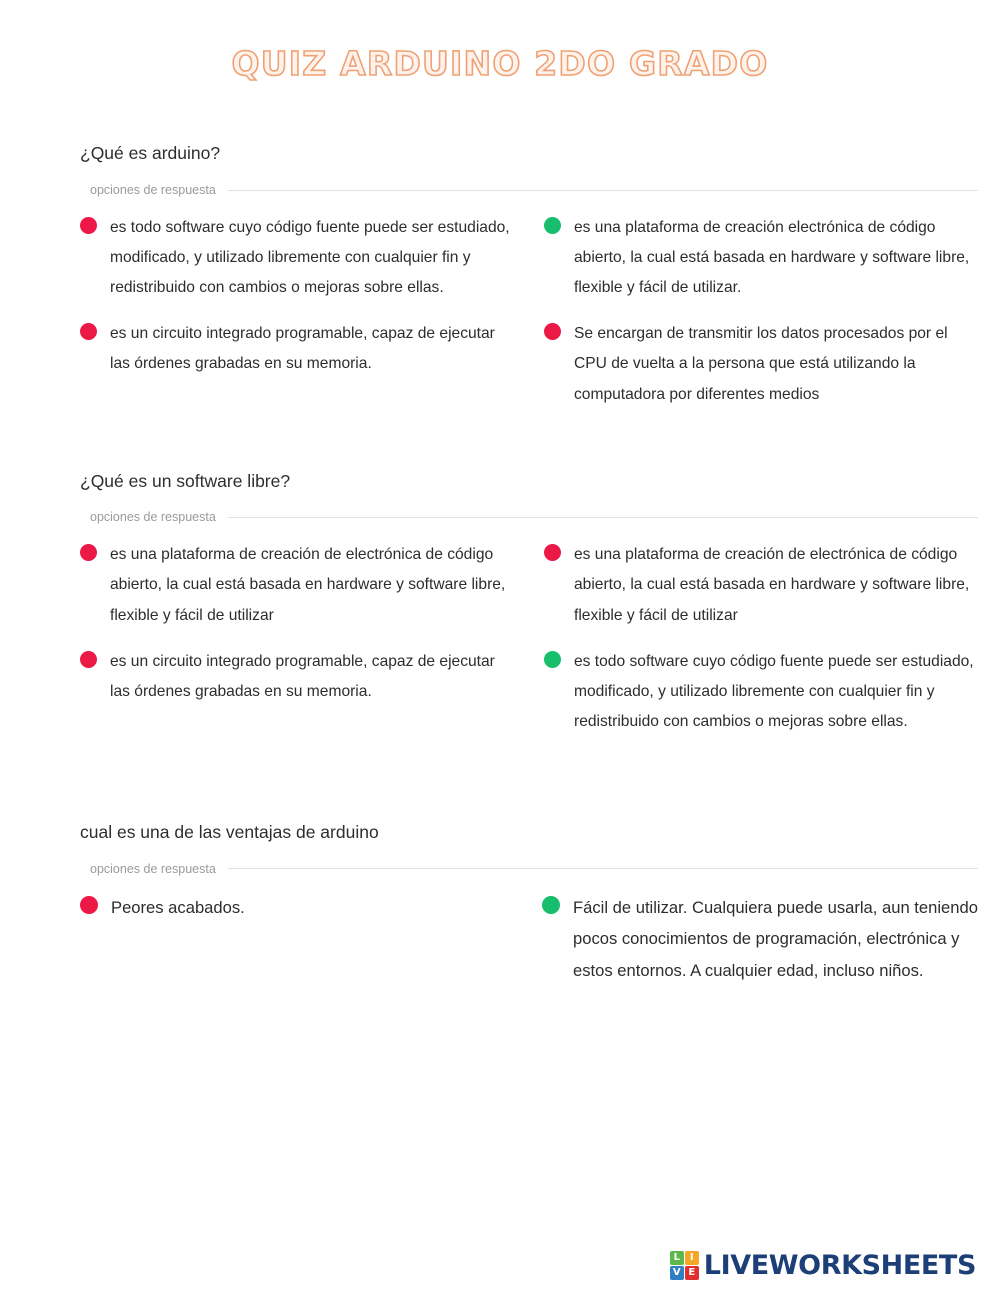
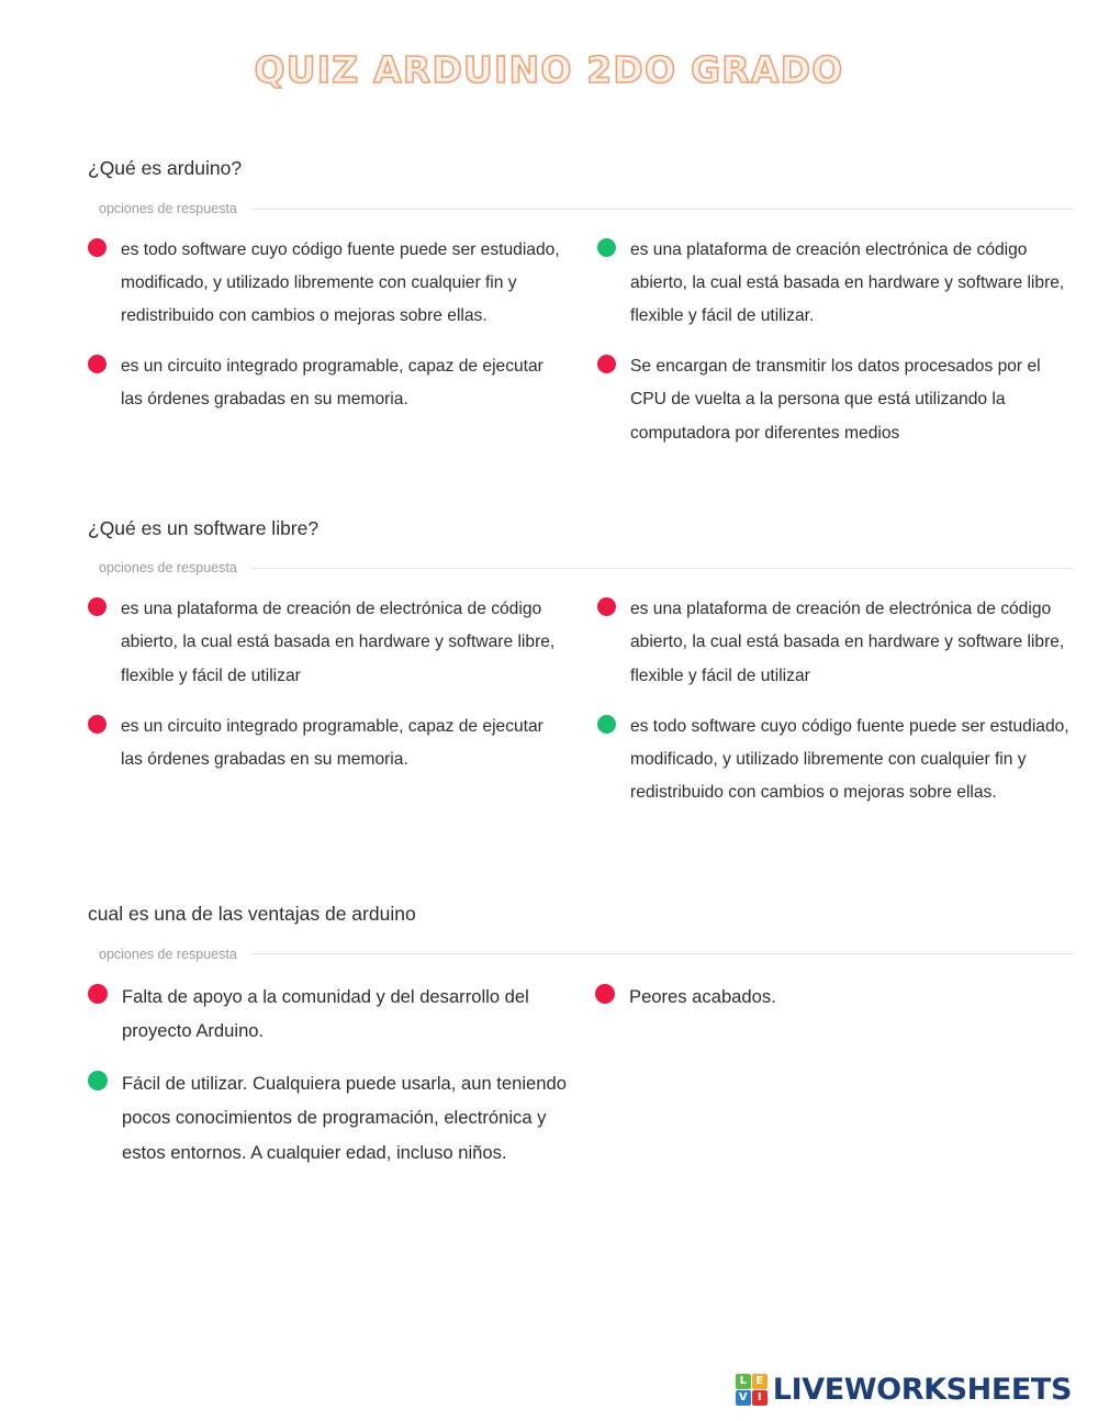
  QUIZ ARDUINO 2DO GRADO
  ¿Qué es arduino?
  opciones de respuesta
  es todo software cuyo código fuente puede ser estudiado, modificado, y utilizado libremente con cualquier fin y redistribuido con cambios o mejoras sobre ellas.
  es una plataforma de creación electrónica de código abierto, la cual está basada en hardware y software libre, flexible y fácil de utilizar.
  es un circuito integrado programable, capaz de ejecutar las órdenes grabadas en su memoria.
  Se encargan de transmitir los datos procesados por el CPU de vuelta a la persona que está utilizando la computadora por diferentes medios
  ¿Qué es un software libre?
  opciones de respuesta
  es una plataforma de creación de electrónica de código abierto, la cual está basada en hardware y software libre, flexible y fácil de utilizar
  es una plataforma de creación de electrónica de código abierto, la cual está basada en hardware y software libre, flexible y fácil de utilizar
  es un circuito integrado programable, capaz de ejecutar las órdenes grabadas en su memoria.
  es todo software cuyo código fuente puede ser estudiado, modificado, y utilizado libremente con cualquier fin y redistribuido con cambios o mejoras sobre ellas.
  cual es una de las ventajas de arduino
  opciones de respuesta
+ Falta de apoyo a la comunidad y del desarrollo del proyecto Arduino.
  Peores acabados.
  Fácil de utilizar. Cualquiera puede usarla, aun teniendo pocos conocimientos de programación, electrónica y estos entornos. A cualquier edad, incluso niños.
  L
- I
+ E
  V
- E
+ I
  LIVEWORKSHEETS
